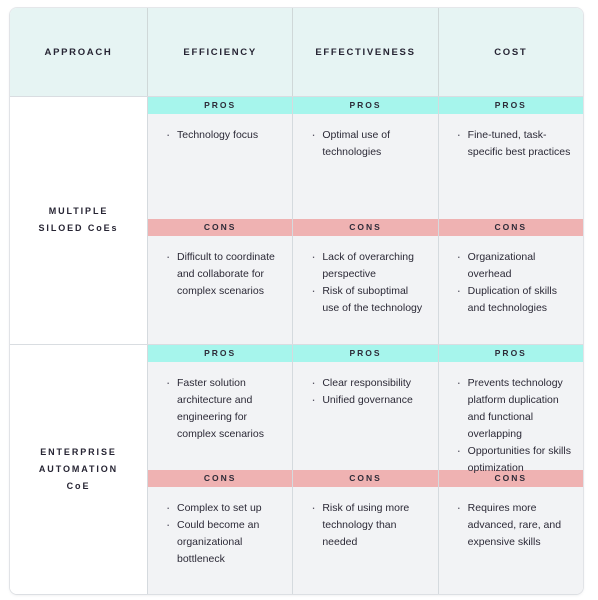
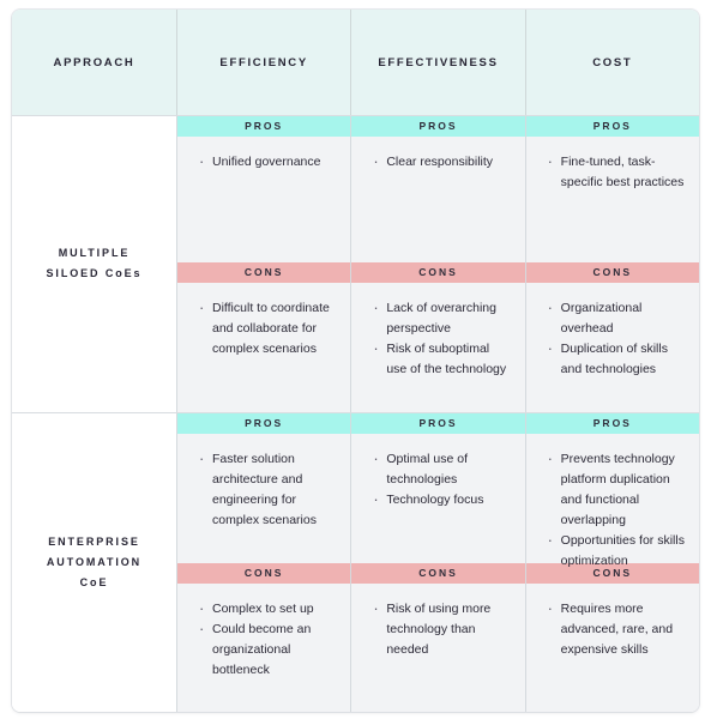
  APPROACH
  EFFICIENCY
  EFFECTIVENESS
  COST
  MULTIPLE
  SILOED CoEs
  PROS
- Technology focus
+ Unified governance
  CONS
  Difficult to coordinate and collaborate for complex scenarios
  PROS
- Optimal use of technologies
+ Clear responsibility
  CONS
  Lack of overarching perspective
  Risk of suboptimal use of the technology
  PROS
  Fine-tuned, task-specific best practices
  CONS
  Organizational overhead
  Duplication of skills and technologies
  ENTERPRISE
  AUTOMATION
  CoE
  PROS
  Faster solution architecture and engineering for complex scenarios
  CONS
  Complex to set up
  Could become an organizational bottleneck
  PROS
- Clear responsibility
+ Optimal use of technologies
- Unified governance
+ Technology focus
  CONS
  Risk of using more technology than needed
  PROS
  Prevents technology platform duplication and functional overlapping
  Opportunities for skills optimization
  CONS
  Requires more advanced, rare, and expensive skills
